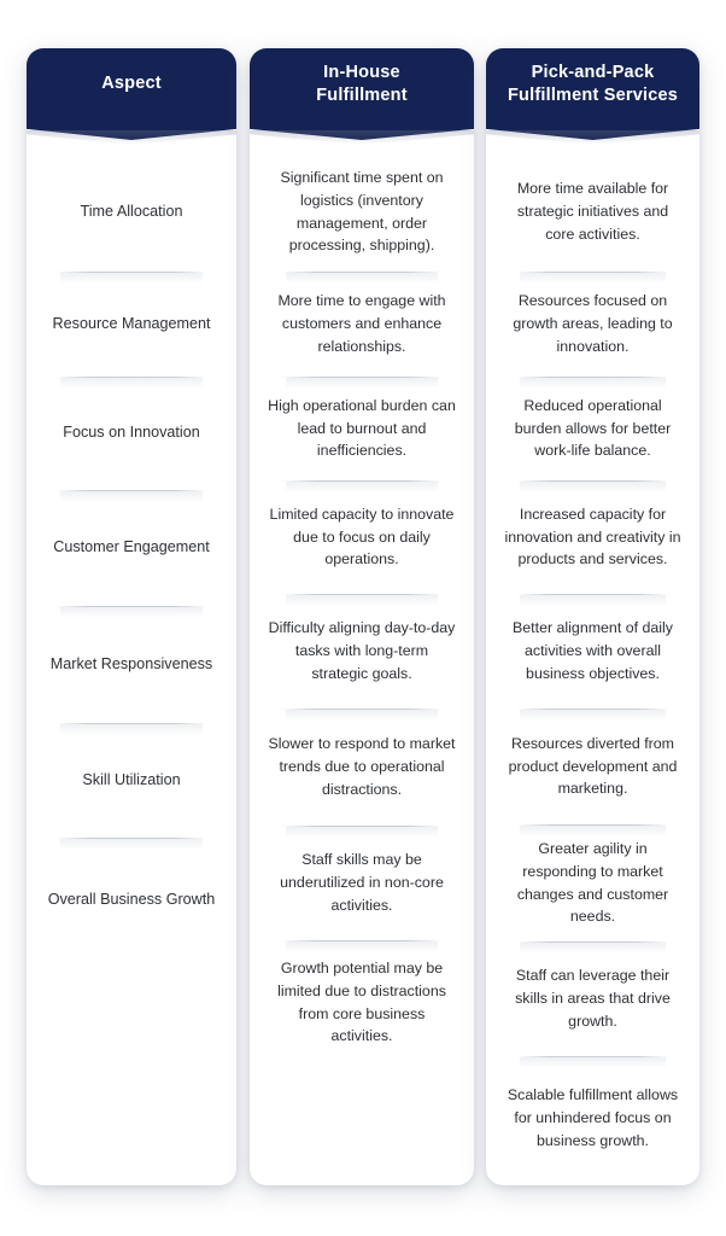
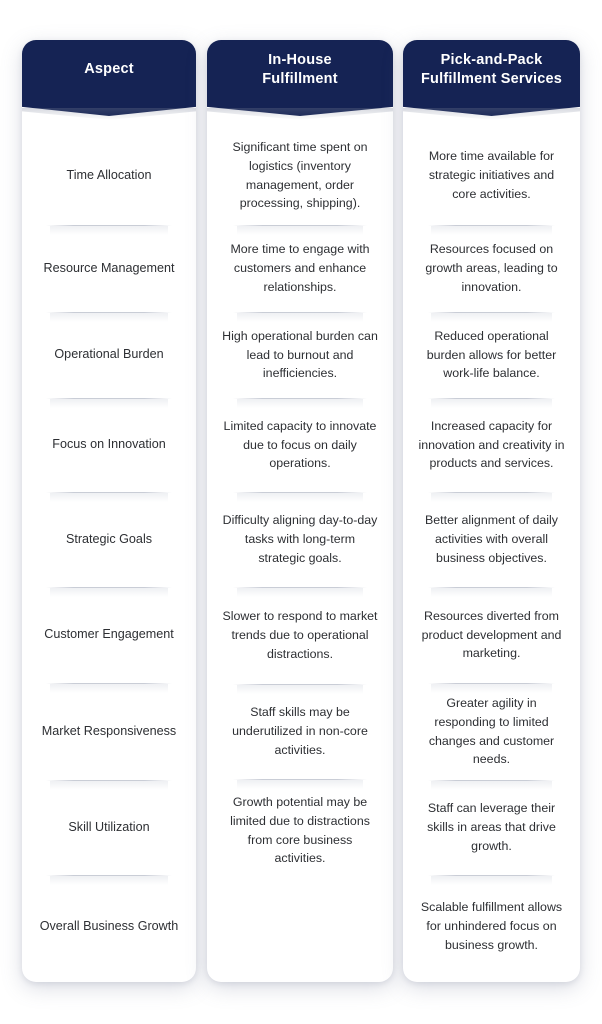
  Aspect
  Time Allocation
  Resource Management
+ Operational Burden
  Focus on Innovation
+ Strategic Goals
  Customer Engagement
  Market Responsiveness
  Skill Utilization
  Overall Business Growth
  In-House
  Fulfillment
  Significant time spent on logistics (inventory management, order processing, shipping).
  More time to engage with customers and enhance relationships.
  High operational burden can lead to burnout and inefficiencies.
  Limited capacity to innovate due to focus on daily operations.
  Difficulty aligning day-to-day tasks with long-term strategic goals.
  Slower to respond to market trends due to operational distractions.
  Staff skills may be underutilized in non-core activities.
  Growth potential may be limited due to distractions from core business activities.
  Pick-and-Pack
  Fulfillment Services
  More time available for strategic initiatives and core activities.
  Resources focused on growth areas, leading to innovation.
  Reduced operational burden allows for better work-life balance.
  Increased capacity for innovation and creativity in products and services.
  Better alignment of daily activities with overall business objectives.
  Resources diverted from product development and marketing.
- Greater agility in responding to market changes and customer needs.
+ Greater agility in responding to limited changes and customer needs.
  Staff can leverage their skills in areas that drive growth.
  Scalable fulfillment allows for unhindered focus on business growth.
